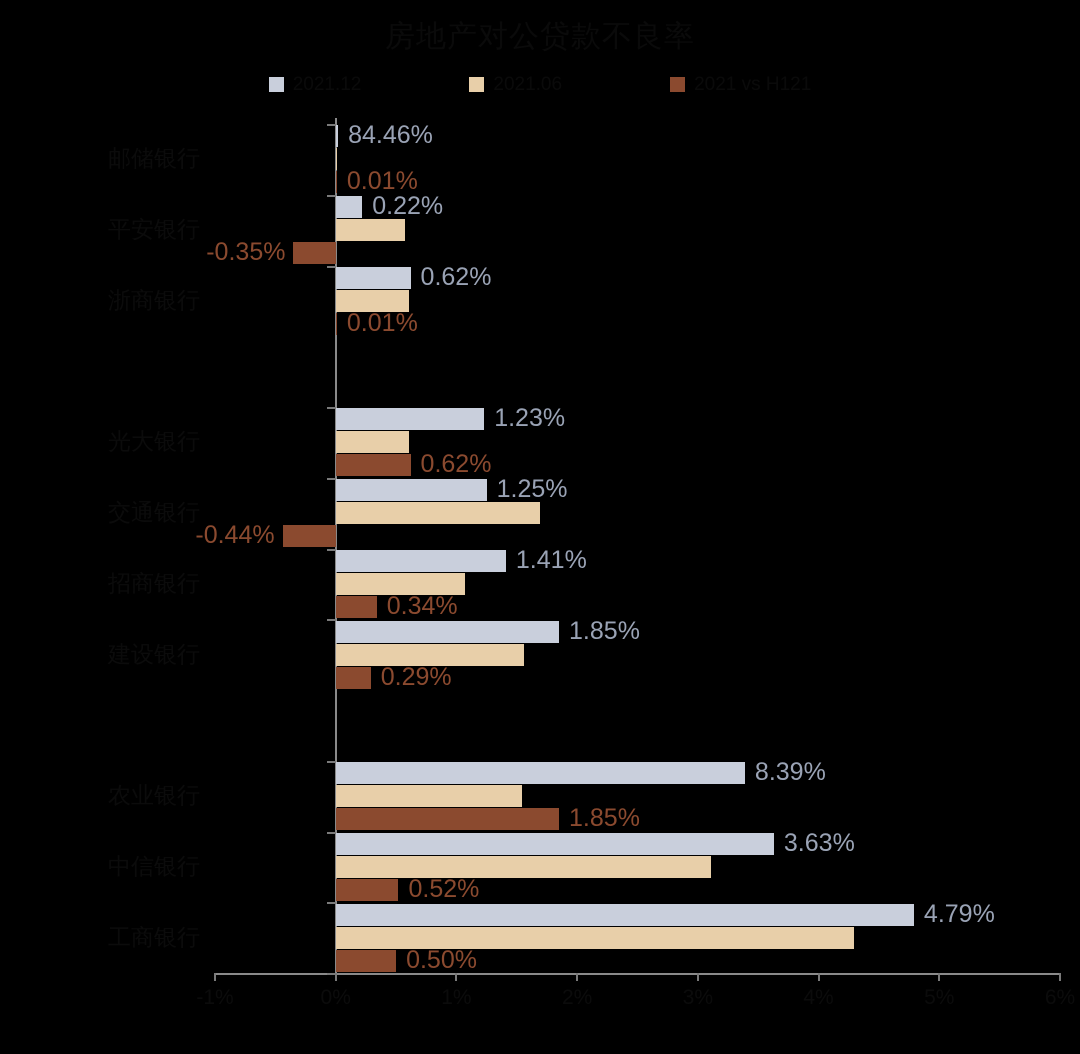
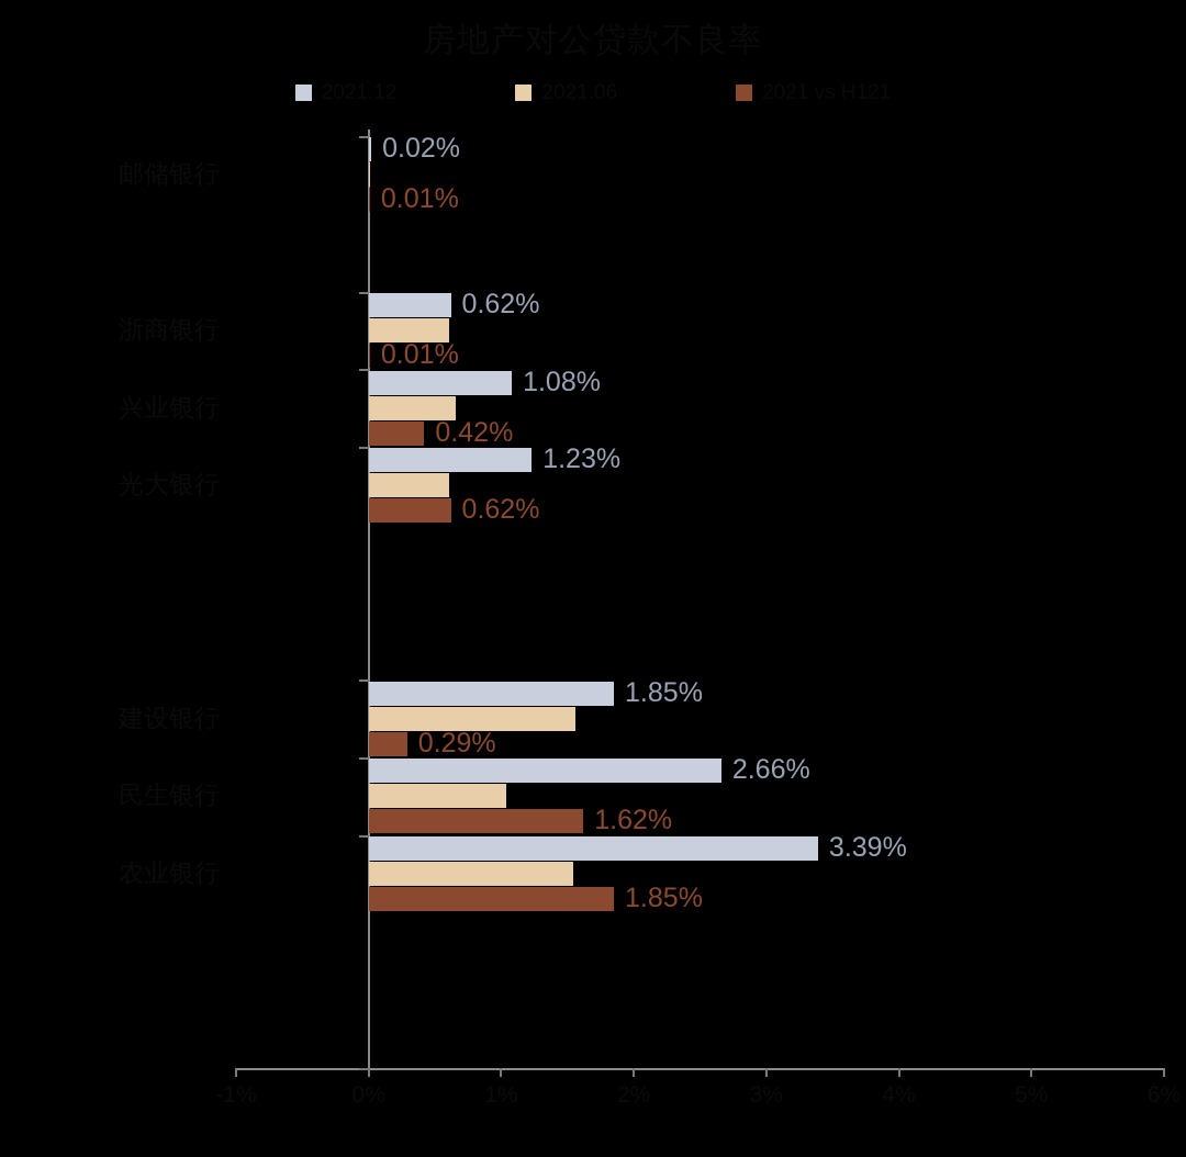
- 84.46%
+ 0.02%
  0.01%
- 0.22%
- -0.35%
  0.62%
  0.01%
+ 1.08%
+ 0.42%
  1.23%
  0.62%
- 1.25%
- -0.44%
- 1.41%
- 0.34%
  1.85%
  0.29%
+ 2.66%
+ 1.62%
- 8.39%
+ 3.39%
  1.85%
- 3.63%
- 0.52%
- 4.79%
- 0.50%
